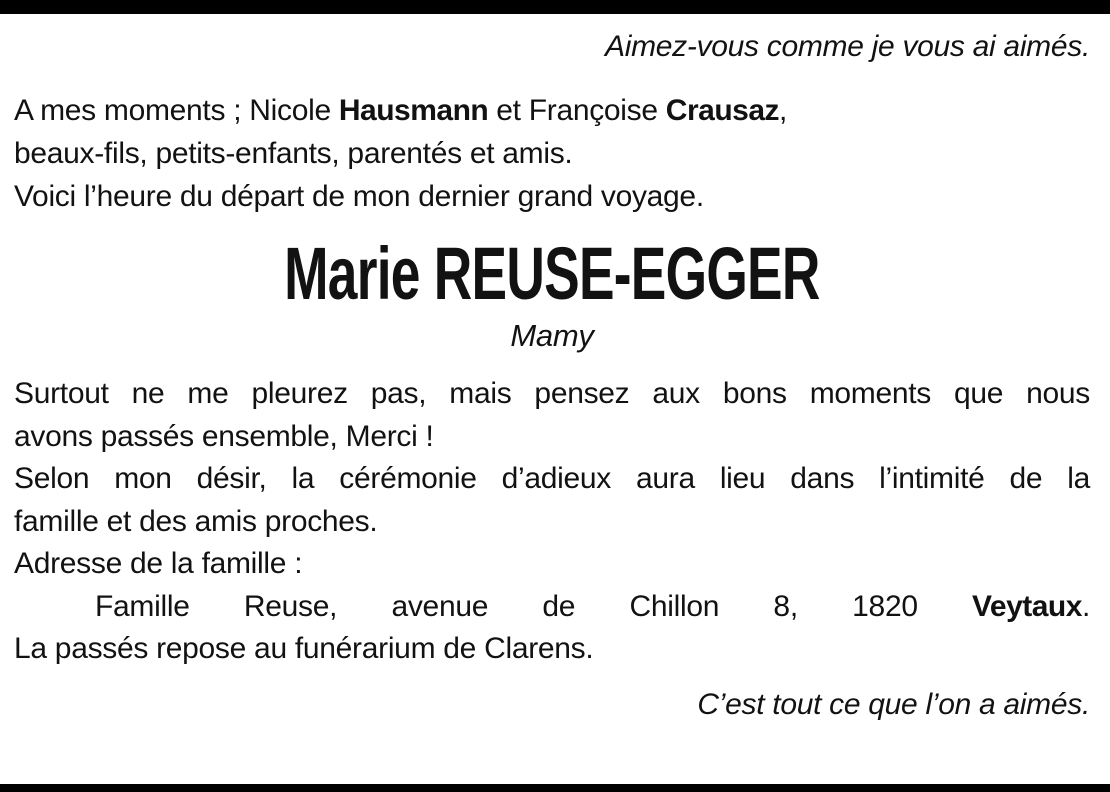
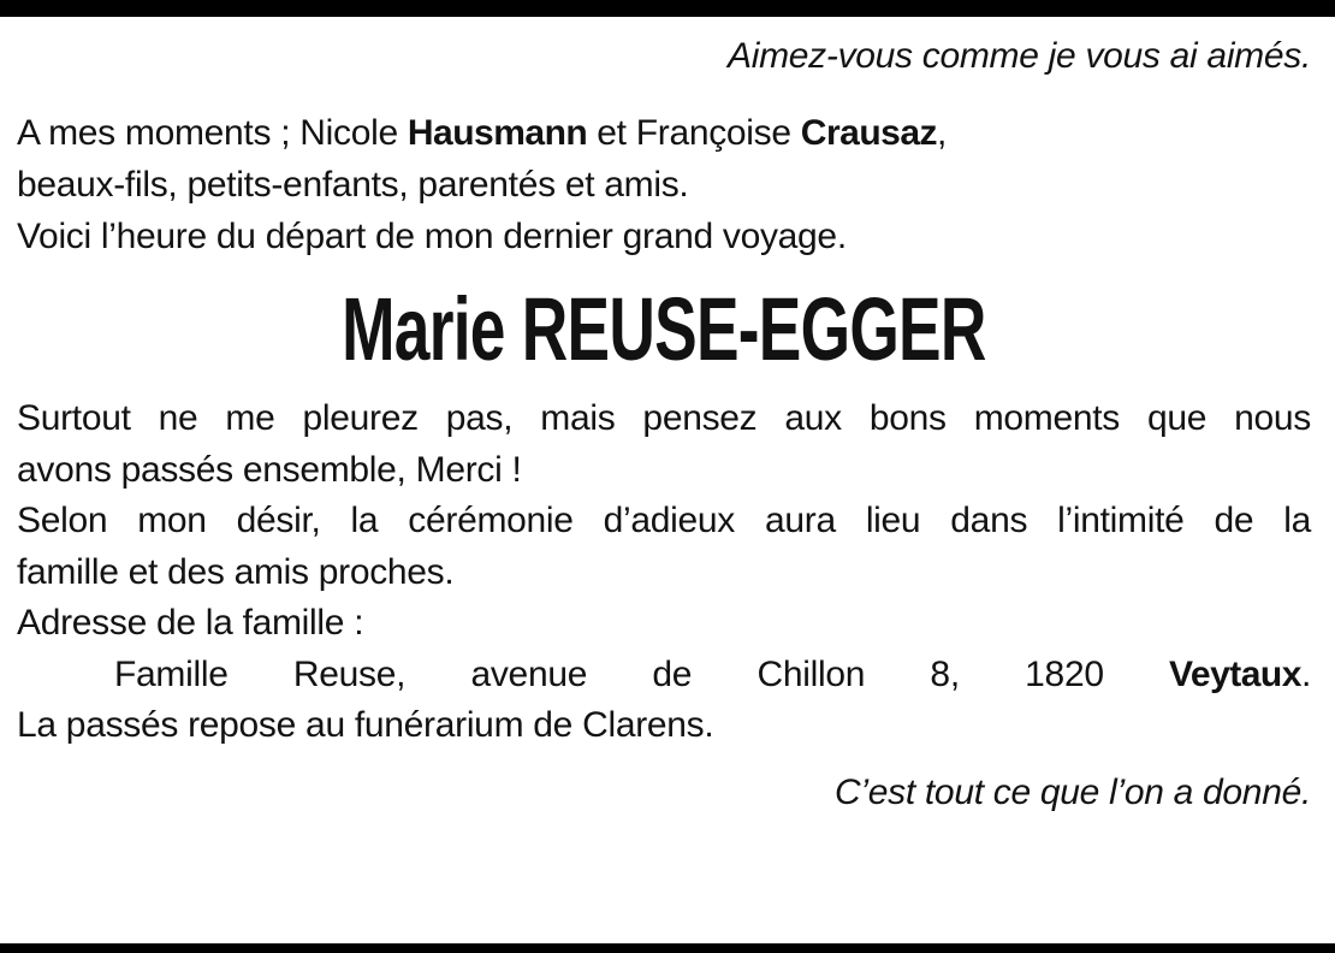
  Aimez-vous comme je vous ai aimés.
  A mes moments ; Nicole Hausmann et Françoise Crausaz,
  beaux-fils, petits-enfants, parentés et amis.
  Voici l’heure du départ de mon dernier grand voyage.
  Marie REUSE-EGGER
- Mamy
  Surtout ne me pleurez pas, mais pensez aux bons moments que nous
  avons passés ensemble, Merci !
  Selon mon désir, la cérémonie d’adieux aura lieu dans l’intimité de la
  famille et des amis proches.
  Adresse de la famille :
  Famille Reuse, avenue de Chillon 8, 1820 Veytaux.
  La passés repose au funérarium de Clarens.
- C’est tout ce que l’on a aimés.
+ C’est tout ce que l’on a donné.
